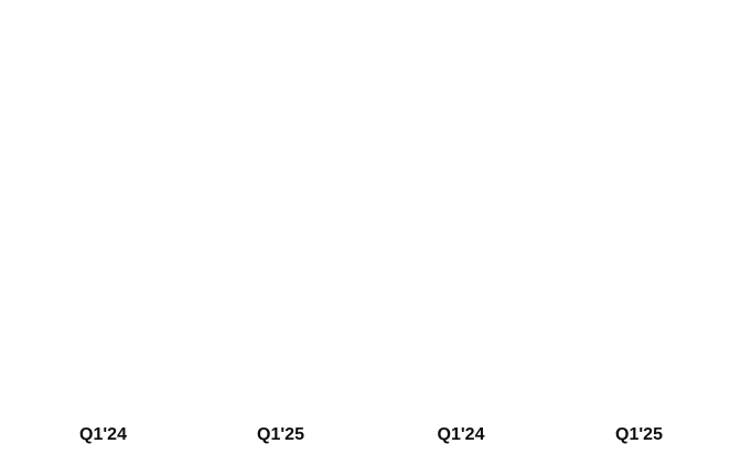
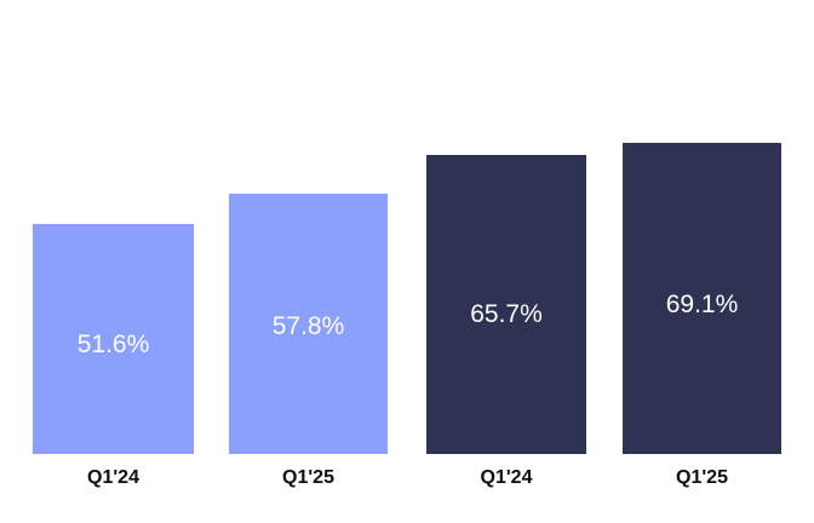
+ 51.6%
+ 57.8%
+ 65.7%
+ 69.1%
  Q1'24
  Q1'25
  Q1'24
  Q1'25
